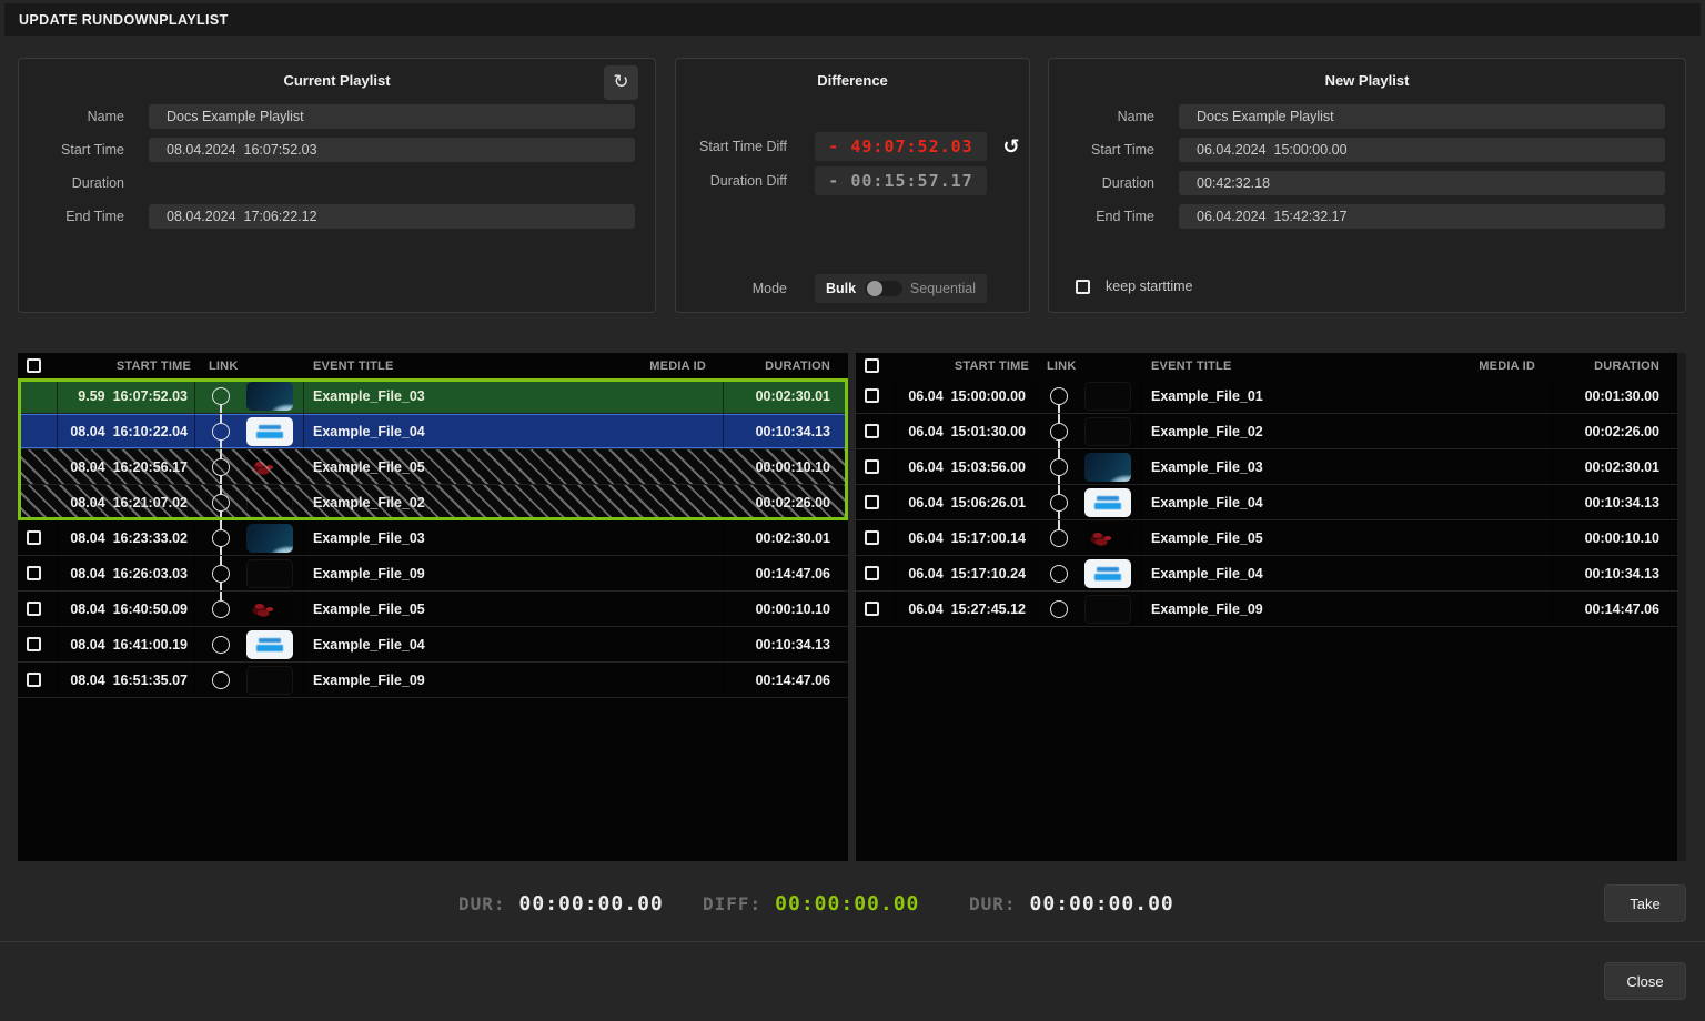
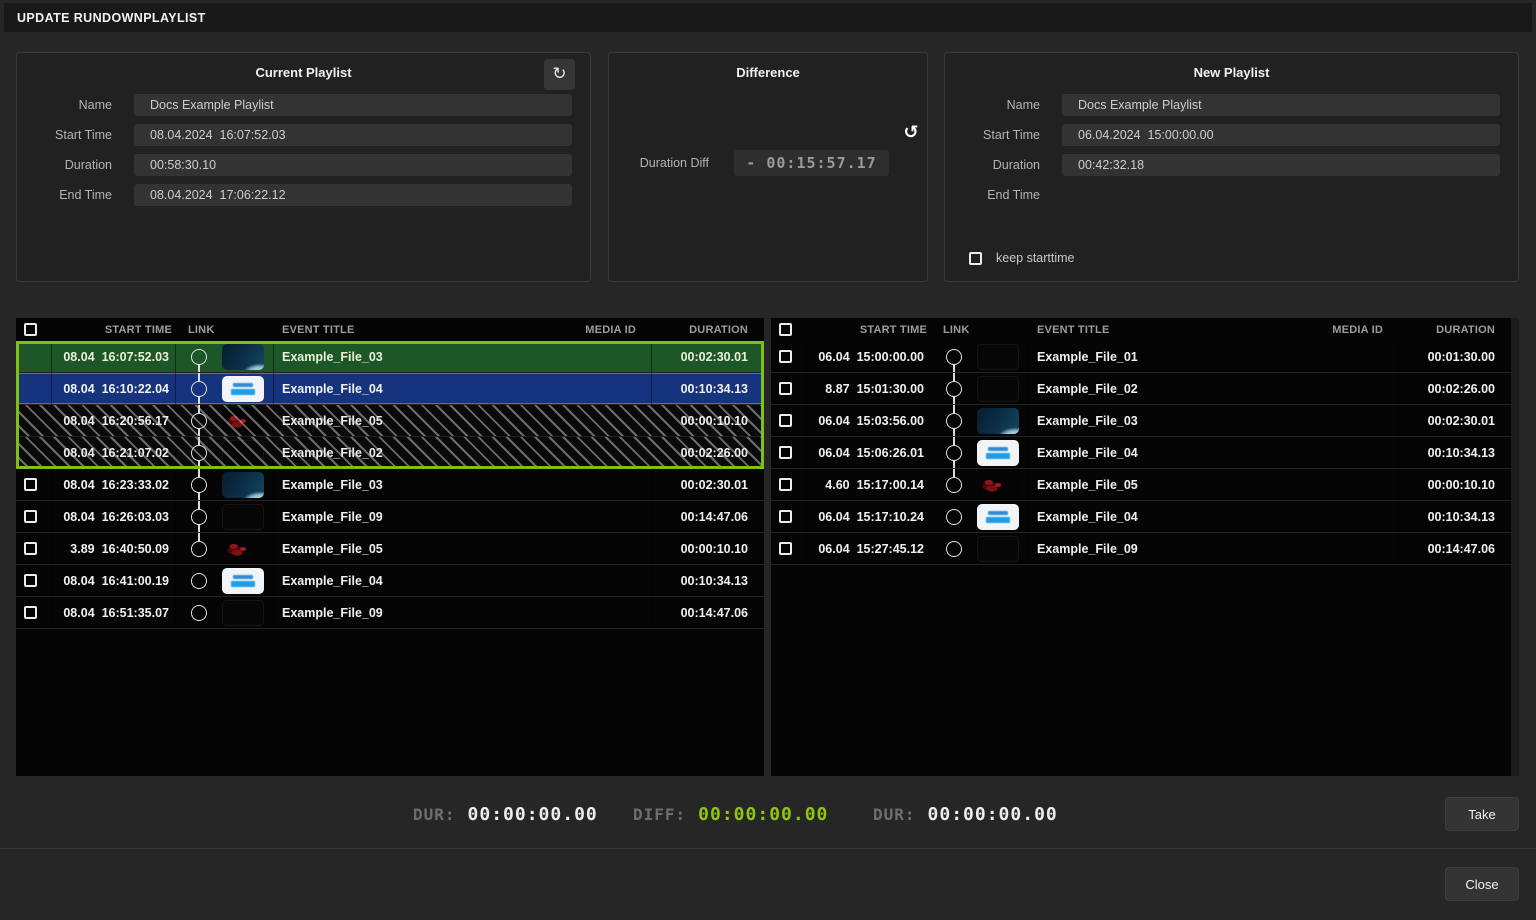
  UPDATE RUNDOWNPLAYLIST
  Current Playlist
  ↻
  Name
  Docs Example Playlist
  Start Time
  08.04.2024 16:07:52.03
  Duration
+ 00:58:30.10
  End Time
  08.04.2024 17:06:22.12
  Difference
- Start Time Diff
- - 49:07:52.03
  ↺
  Duration Diff
  - 00:15:57.17
- Mode
- Bulk
- Sequential
  New Playlist
  Name
  Docs Example Playlist
  Start Time
  06.04.2024 15:00:00.00
  Duration
  00:42:32.18
  End Time
- 06.04.2024 15:42:32.17
  keep starttime
  START TIME
  LINK
  EVENT TITLE
  MEDIA ID
  DURATION
- 9.59 16:07:52.03
+ 08.04 16:07:52.03
  Example_File_03
  00:02:30.01
  08.04 16:10:22.04
  Example_File_04
  00:10:34.13
  08.04 16:23:33.02
  Example_File_03
  00:02:30.01
  08.04 16:26:03.03
  Example_File_09
  00:14:47.06
- 08.04 16:40:50.09
+ 3.89 16:40:50.09
  Example_File_05
  00:00:10.10
  08.04 16:41:00.19
  Example_File_04
  00:10:34.13
  08.04 16:51:35.07
  Example_File_09
  00:14:47.06
  START TIME
  LINK
  EVENT TITLE
  MEDIA ID
  DURATION
  06.04 15:00:00.00
  Example_File_01
  00:01:30.00
- 06.04 15:01:30.00
+ 8.87 15:01:30.00
  Example_File_02
  00:02:26.00
  06.04 15:03:56.00
  Example_File_03
  00:02:30.01
  06.04 15:06:26.01
  Example_File_04
  00:10:34.13
- 06.04 15:17:00.14
+ 4.60 15:17:00.14
  Example_File_05
  00:00:10.10
  06.04 15:17:10.24
  Example_File_04
  00:10:34.13
  06.04 15:27:45.12
  Example_File_09
  00:14:47.06
  DUR:
  00:00:00.00
  DIFF:
  00:00:00.00
  DUR:
  00:00:00.00
  Take
  Close
